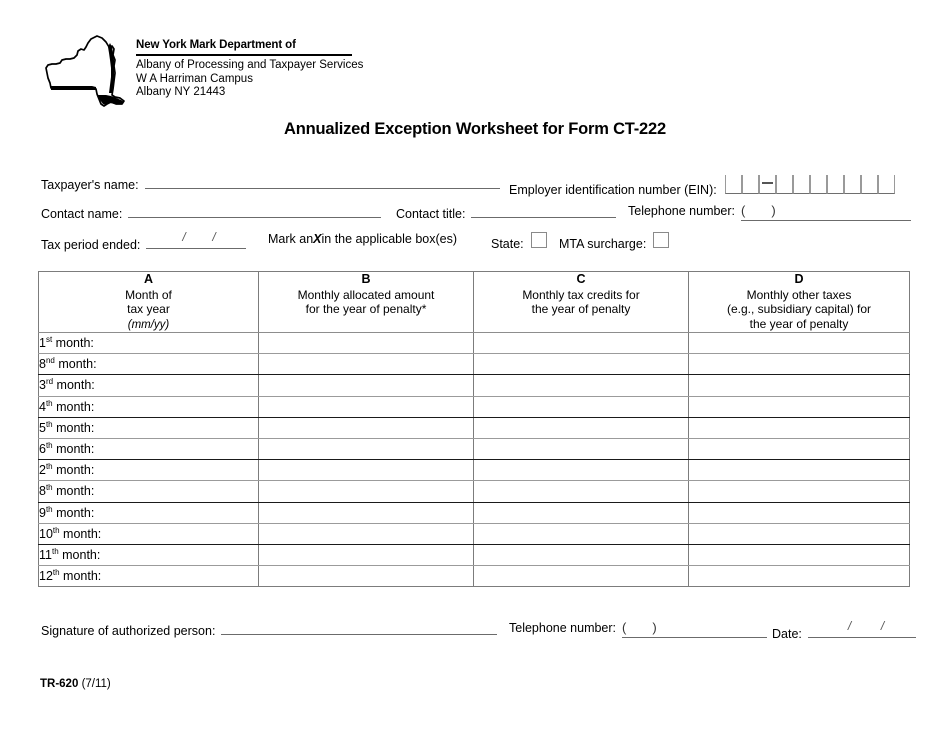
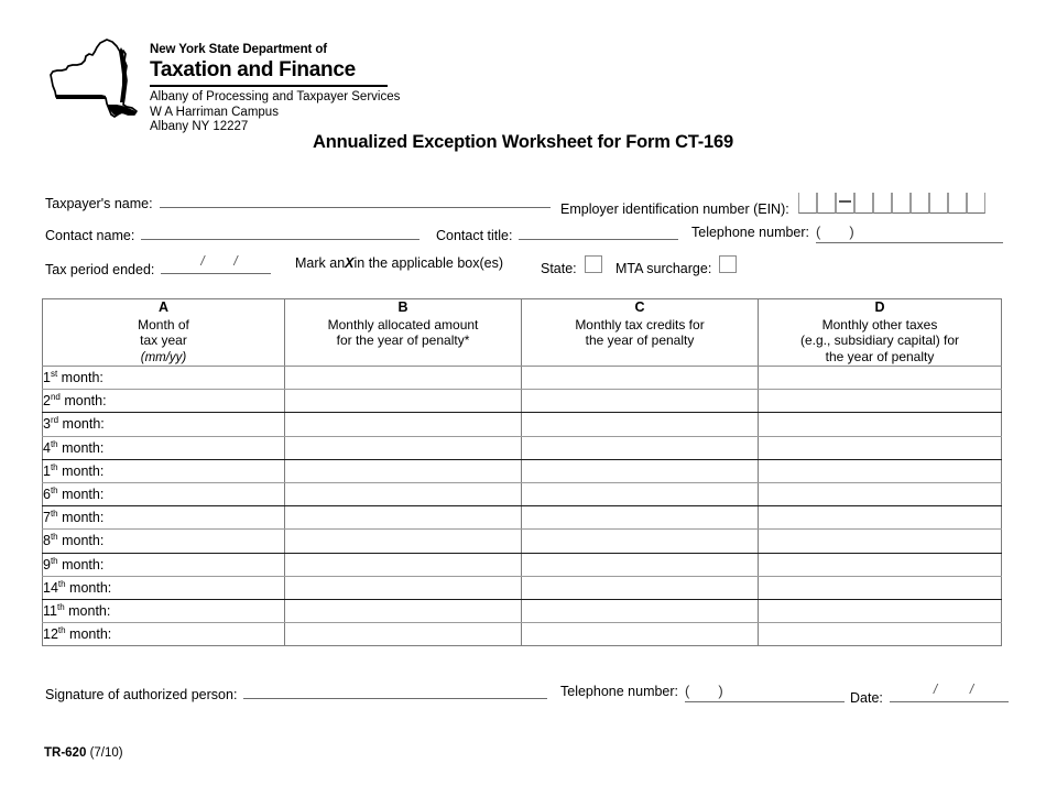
- New York Mark Department of
+ New York State Department of
+ Taxation and Finance
  Albany of Processing and Taxpayer Services
  W A Harriman Campus
- Albany NY 21443
+ Albany NY 12227
- Annualized Exception Worksheet for Form CT-222
+ Annualized Exception Worksheet for Form CT-169
  Taxpayer's name:
  Employer identification number (EIN):
  Contact name:
  Contact title:
  Telephone number:
  (
  )
  Tax period ended:
  /
  /
  Mark an
  X
  in the applicable box(es)
  State:
  MTA surcharge:
  A Month of tax year (mm/yy)	B Monthly allocated amount for the year of penalty*	C Monthly tax credits for the year of penalty	D Monthly other taxes (e.g., subsidiary capital) for the year of penalty
  1st month:
- 8nd month:
+ 2nd month:
  3rd month:
  4th month:
- 5th month:
+ 1th month:
  6th month:
- 2th month:
+ 7th month:
  8th month:
  9th month:
- 10th month:
+ 14th month:
  11th month:
  12th month:
  Signature of authorized person:
  Telephone number:
  (
  )
  Date:
  /
  /
- TR-620 (7/11)
+ TR-620 (7/10)
